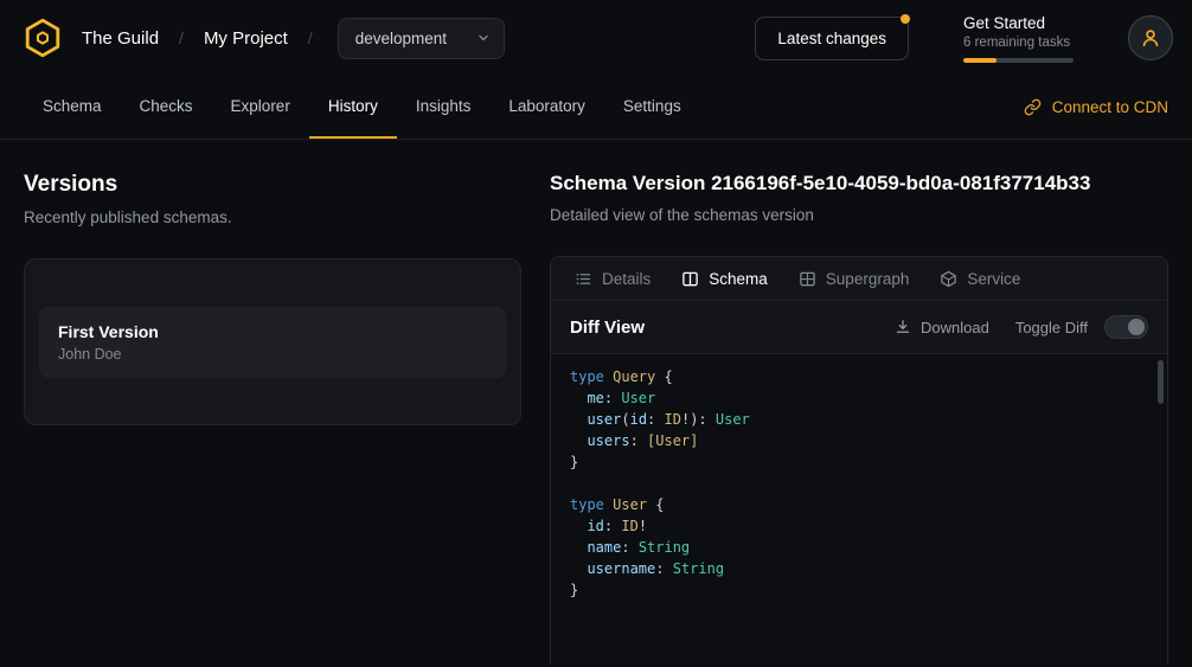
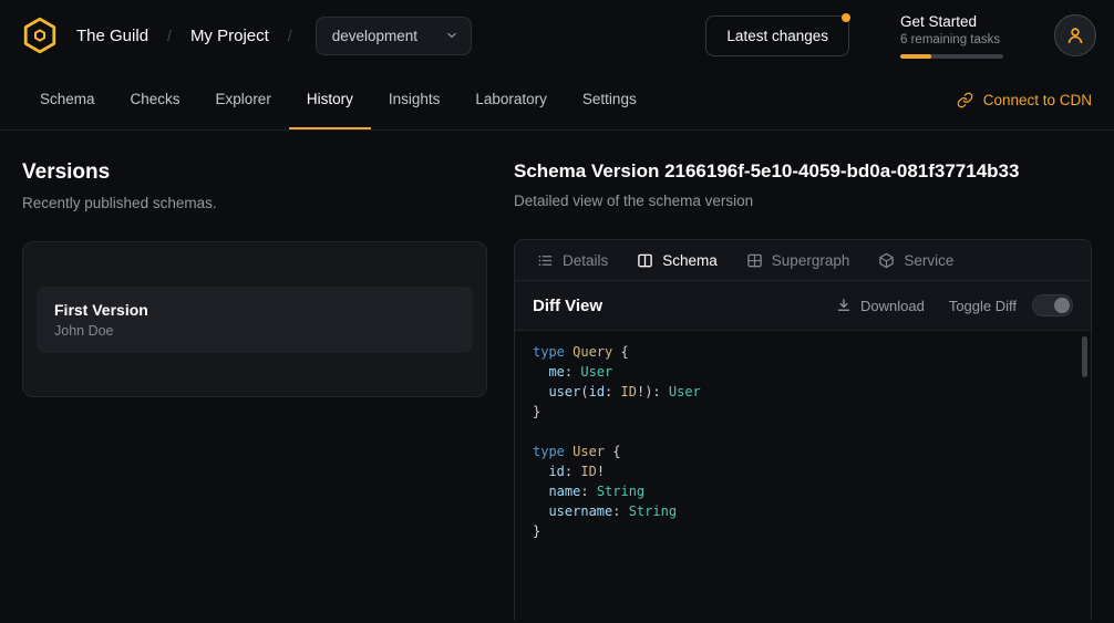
  The Guild
  /
  My Project
  /
  development
  Latest changes
  Get Started
  6 remaining tasks
  Schema
  Checks
  Explorer
  History
  Insights
  Laboratory
  Settings
  Connect to CDN
  Versions
  Recently published schemas.
  First Version
  John Doe
  Schema Version 2166196f-5e10-4059-bd0a-081f37714b33
- Detailed view of the schemas version
+ Detailed view of the schema version
  Details
  Schema
  Supergraph
  Service
  Diff View
  Download
  Toggle Diff
  type Query {
  me: User
  user(id: ID!): User
- users: [User]
  }
  type User {
  id: ID!
  name: String
  username: String
  }
